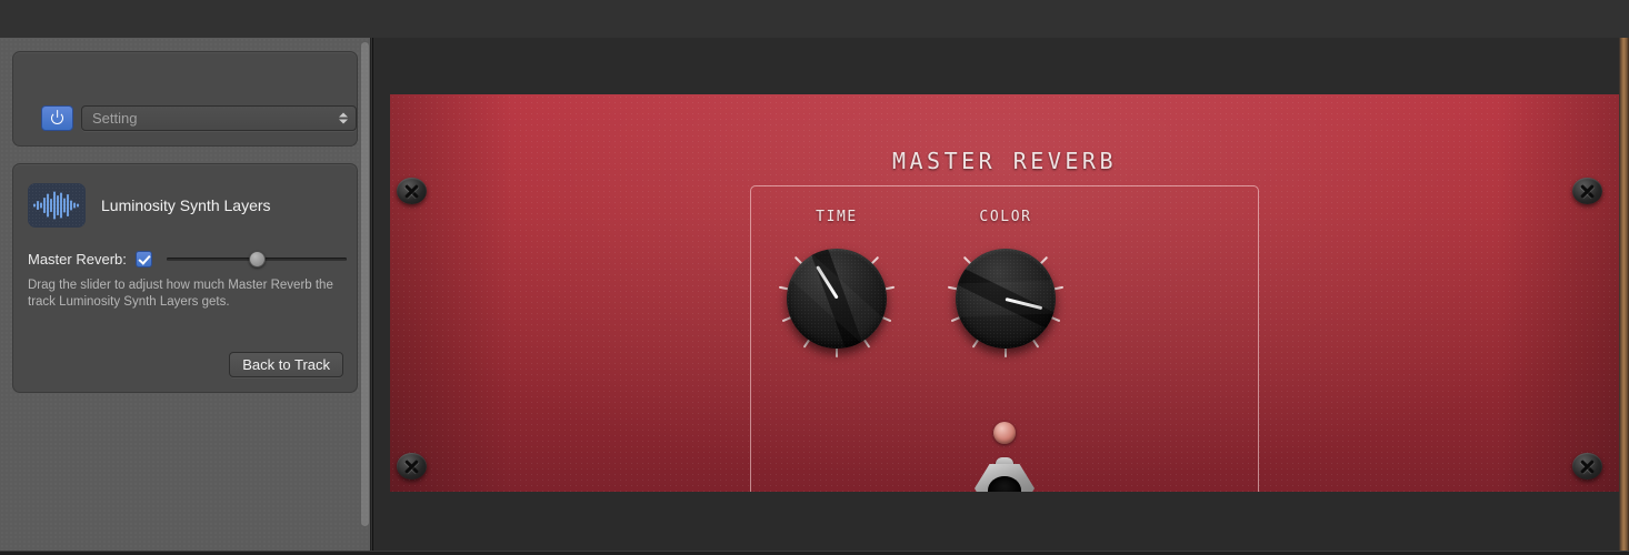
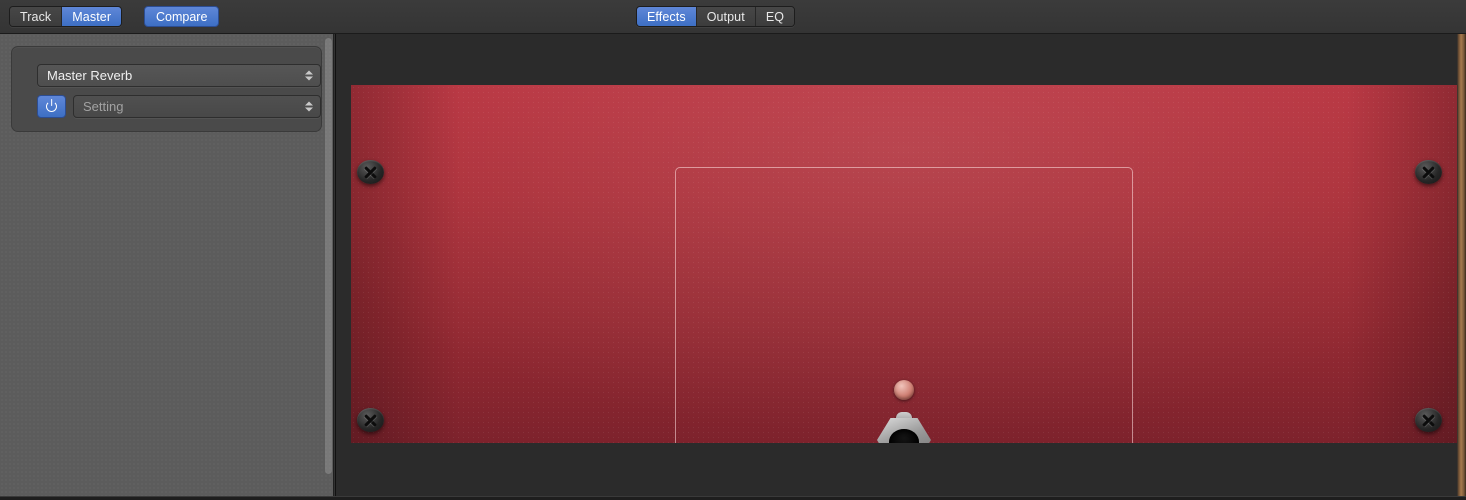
+ Track
+ Master
+ Compare
+ Effects
+ Output
+ EQ
+ Master Reverb
  Setting
- Luminosity Synth Layers
- Master Reverb:
- Drag the slider to adjust how much Master Reverb the track Luminosity Synth Layers gets.
- Back to Track
- MASTER REVERB
- TIME
- COLOR
